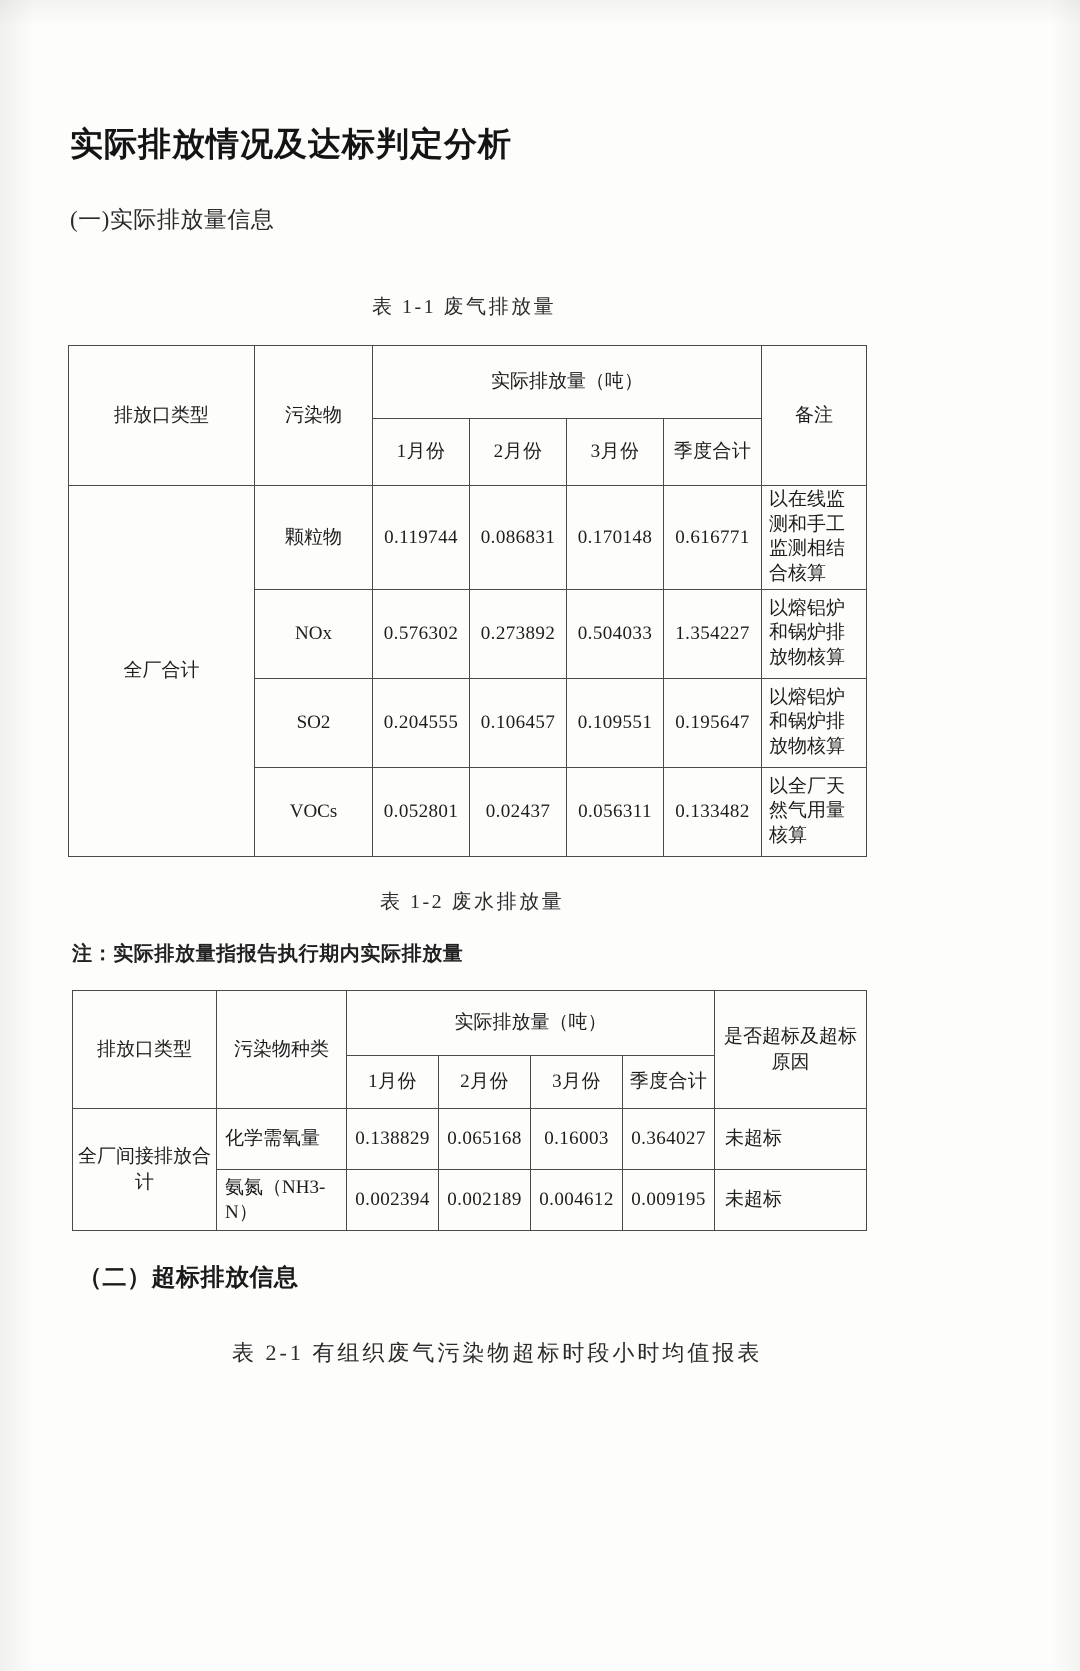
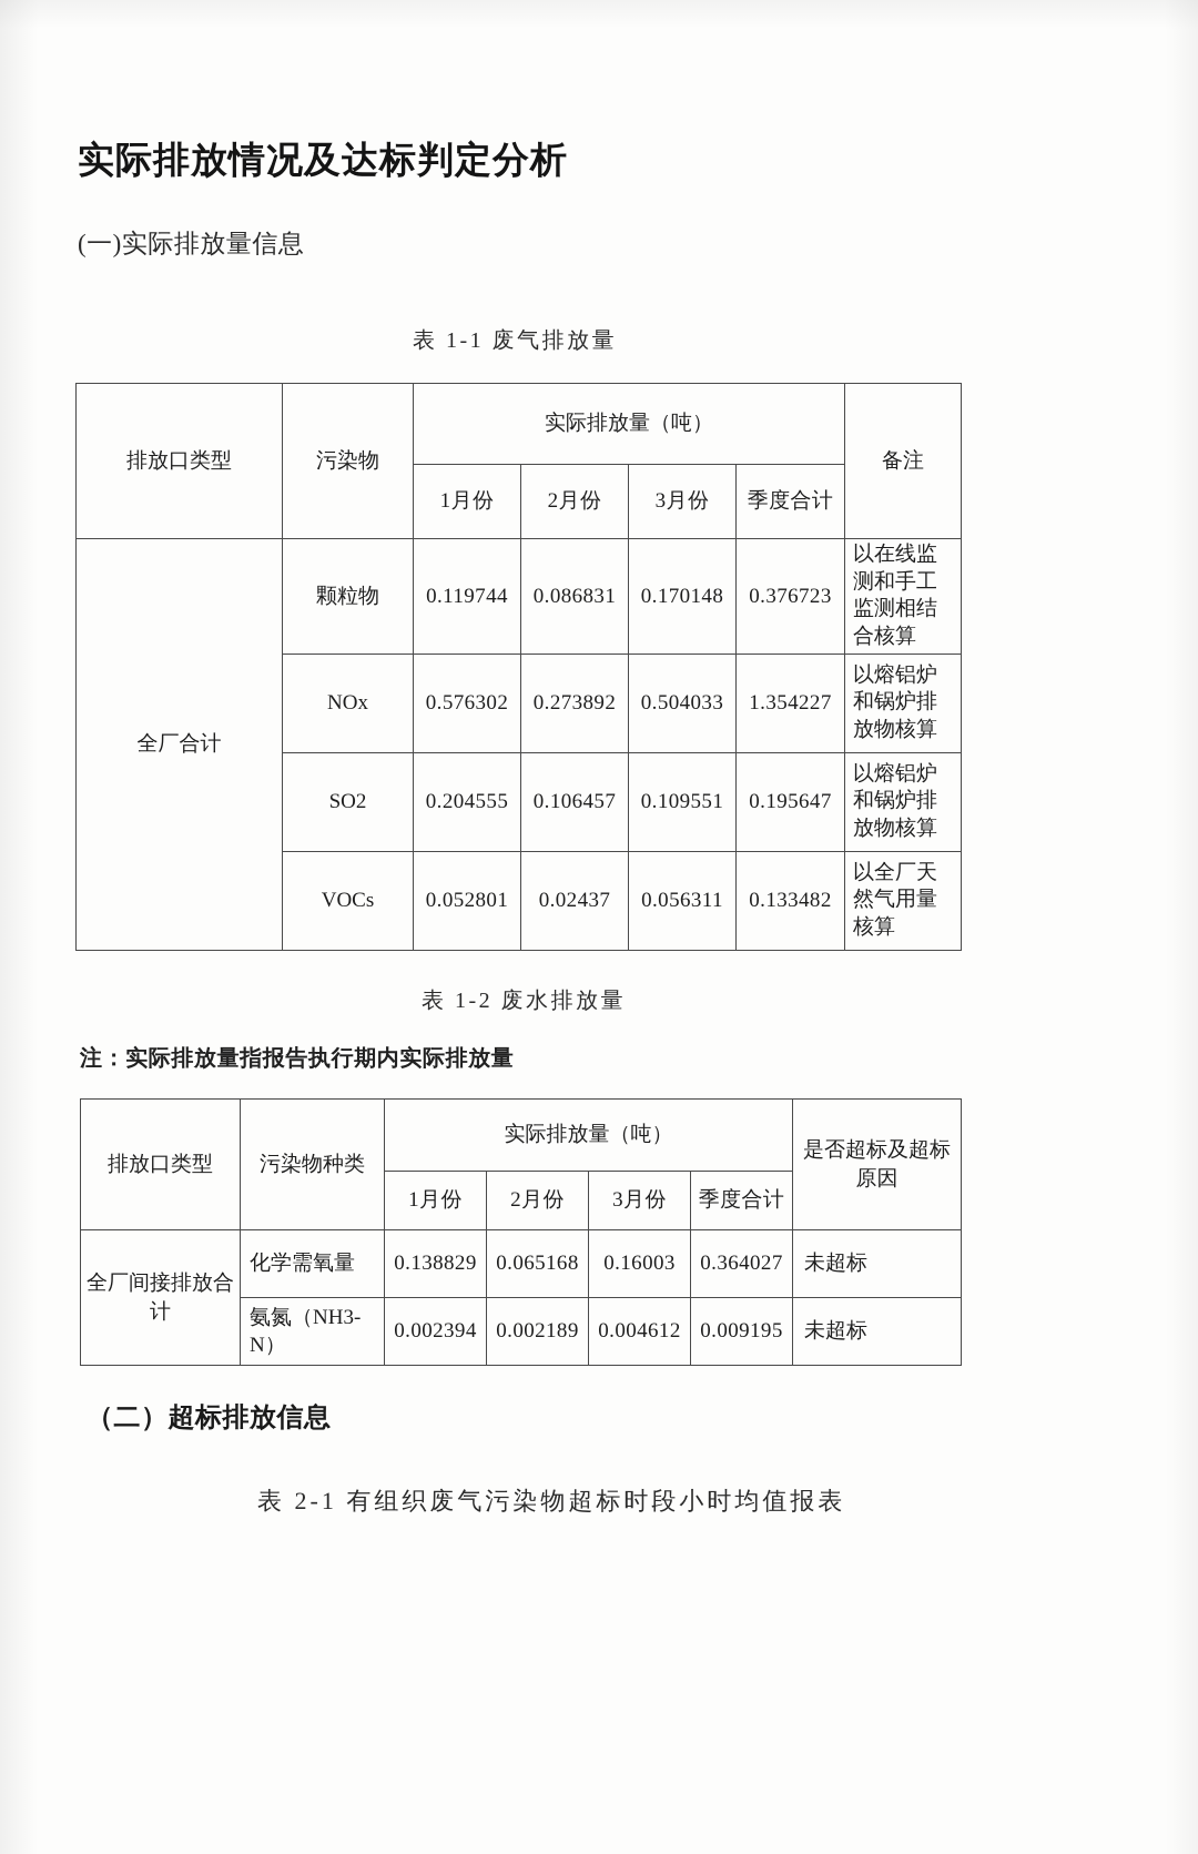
  实际排放情况及达标判定分析
  (一)实际排放量信息
  表 1-1 废气排放量
  排放口类型	污染物	实际排放量（吨）	备注
  1月份	2月份	3月份	季度合计
- 全厂合计	颗粒物	0.119744	0.086831	0.170148	0.616771	以在线监测和手工监测相结合核算
+ 全厂合计	颗粒物	0.119744	0.086831	0.170148	0.376723	以在线监测和手工监测相结合核算
  NOx	0.576302	0.273892	0.504033	1.354227	以熔铝炉和锅炉排放物核算
  SO2	0.204555	0.106457	0.109551	0.195647	以熔铝炉和锅炉排放物核算
  VOCs	0.052801	0.02437	0.056311	0.133482	以全厂天然气用量核算
  表 1-2 废水排放量
  注：实际排放量指报告执行期内实际排放量
  排放口类型	污染物种类	实际排放量（吨）	是否超标及超标原因
  1月份	2月份	3月份	季度合计
  全厂间接排放合计	化学需氧量	0.138829	0.065168	0.16003	0.364027	未超标
  氨氮（NH3-N）	0.002394	0.002189	0.004612	0.009195	未超标
  （二）超标排放信息
  表 2-1 有组织废气污染物超标时段小时均值报表
